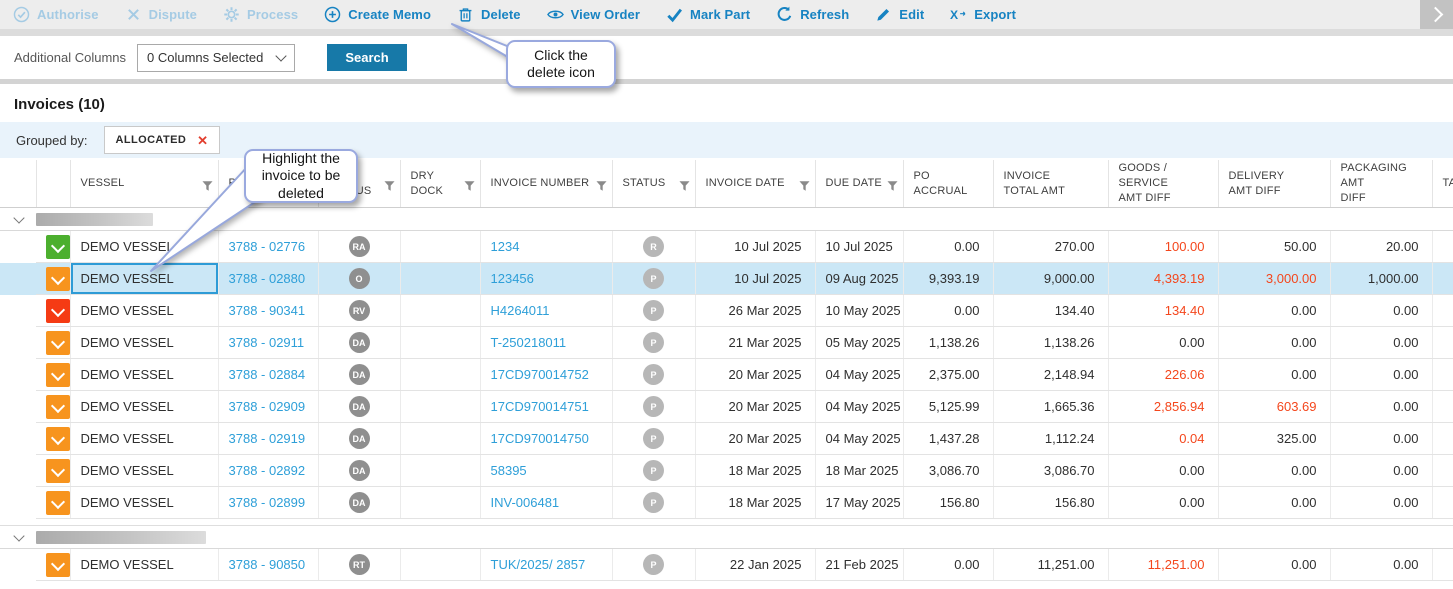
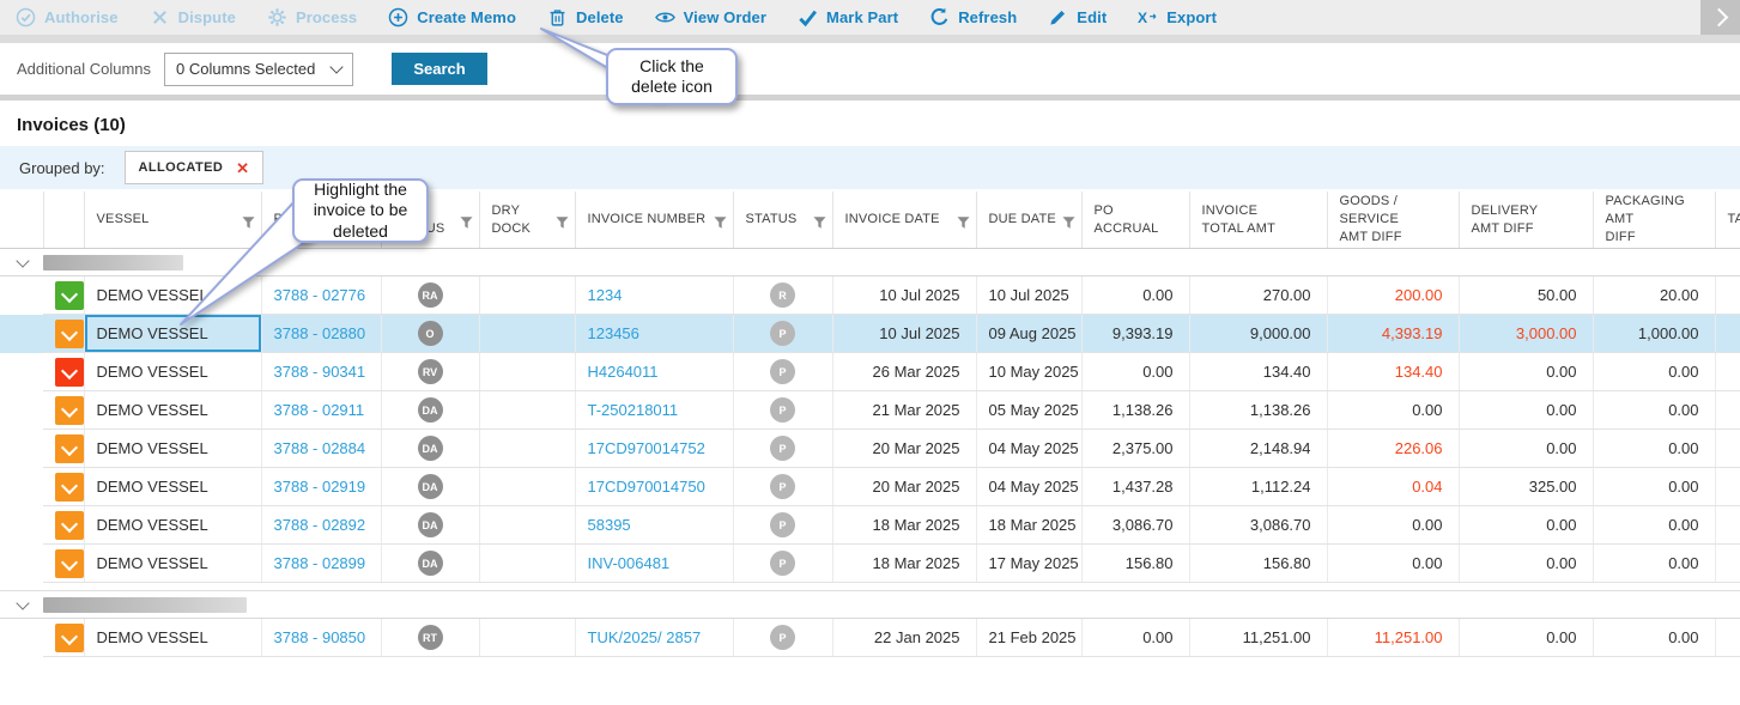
  Authorise
  Dispute
  Process
  Create Memo
  Delete
  View Order
  Mark Part
  Refresh
  Edit
  X
  Export
  Additional Columns
  0 Columns Selected
  Search
  Invoices (10)
  Grouped by:
  ALLOCATED
  ✕
  		VESSEL		US	DRY DOCK	INVOICE NUMBER	STATUS	INVOICE DATE	DUE DATE	PO ACCRUAL	INVOICE TOTAL AMT	GOODS / SERVICE AMT DIFF	DELIVERY AMT DIFF	PACKAGING AMT DIFF	TA
- 		DEMO VESSEL	3788 - 02776	RA		1234	R	10 Jul 2025	10 Jul 2025	0.00	270.00	100.00	50.00	20.00
+ 		DEMO VESSEL	3788 - 02776	RA		1234	R	10 Jul 2025	10 Jul 2025	0.00	270.00	200.00	50.00	20.00
  		DEMO VESSEL	3788 - 02880	O		123456	P	10 Jul 2025	09 Aug 2025	9,393.19	9,000.00	4,393.19	3,000.00	1,000.00
  		DEMO VESSEL	3788 - 90341	RV		H4264011	P	26 Mar 2025	10 May 2025	0.00	134.40	134.40	0.00	0.00
  		DEMO VESSEL	3788 - 02911	DA		T-250218011	P	21 Mar 2025	05 May 2025	1,138.26	1,138.26	0.00	0.00	0.00
  		DEMO VESSEL	3788 - 02884	DA		17CD970014752	P	20 Mar 2025	04 May 2025	2,375.00	2,148.94	226.06	0.00	0.00
- 		DEMO VESSEL	3788 - 02909	DA		17CD970014751	P	20 Mar 2025	04 May 2025	5,125.99	1,665.36	2,856.94	603.69	0.00
  		DEMO VESSEL	3788 - 02919	DA		17CD970014750	P	20 Mar 2025	04 May 2025	1,437.28	1,112.24	0.04	325.00	0.00
  		DEMO VESSEL	3788 - 02892	DA		58395	P	18 Mar 2025	18 Mar 2025	3,086.70	3,086.70	0.00	0.00	0.00
  		DEMO VESSEL	3788 - 02899	DA		INV-006481	P	18 Mar 2025	17 May 2025	156.80	156.80	0.00	0.00	0.00
  		DEMO VESSEL	3788 - 90850	RT		TUK/2025/ 2857	P	22 Jan 2025	21 Feb 2025	0.00	11,251.00	11,251.00	0.00	0.00
  Click the
  delete icon
  Highlight the
  invoice to be
  deleted
